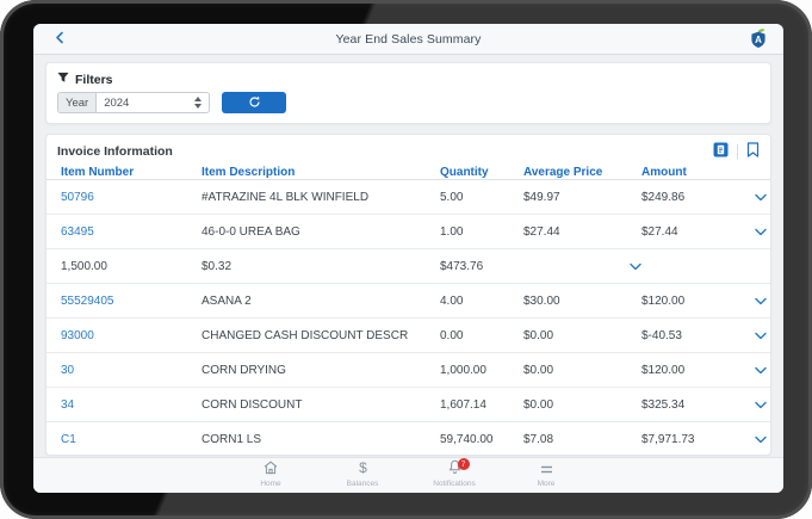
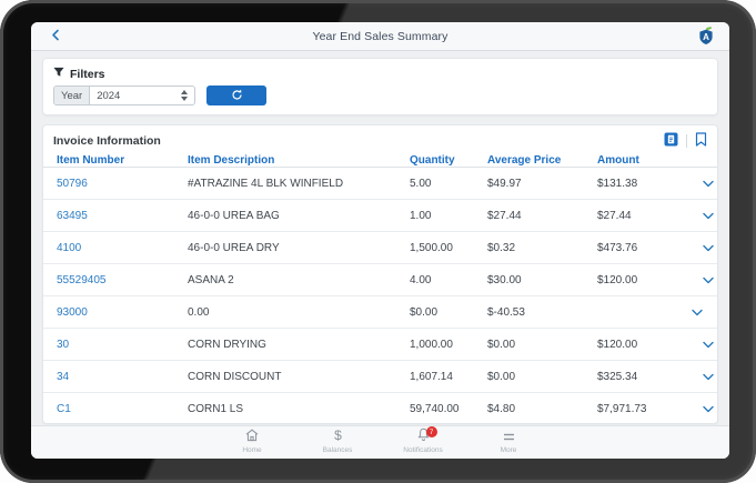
  Year End Sales Summary
  A
  Filters
  Year
  2024
  Invoice Information
  Item Number
  Item Description
  Quantity
  Average Price
  Amount
  50796
  #ATRAZINE 4L BLK WINFIELD
  5.00
  $49.97
- $249.86
+ $131.38
  63495
  46-0-0 UREA BAG
  1.00
  $27.44
  $27.44
+ 4100
+ 46-0-0 UREA DRY
  1,500.00
  $0.32
  $473.76
  55529405
  ASANA 2
  4.00
  $30.00
  $120.00
  93000
- CHANGED CASH DISCOUNT DESCR
  0.00
  $0.00
  $-40.53
  30
  CORN DRYING
  1,000.00
  $0.00
  $120.00
  34
  CORN DISCOUNT
  1,607.14
  $0.00
  $325.34
  C1
  CORN1 LS
  59,740.00
- $7.08
+ $4.80
  $7,971.73
  $
